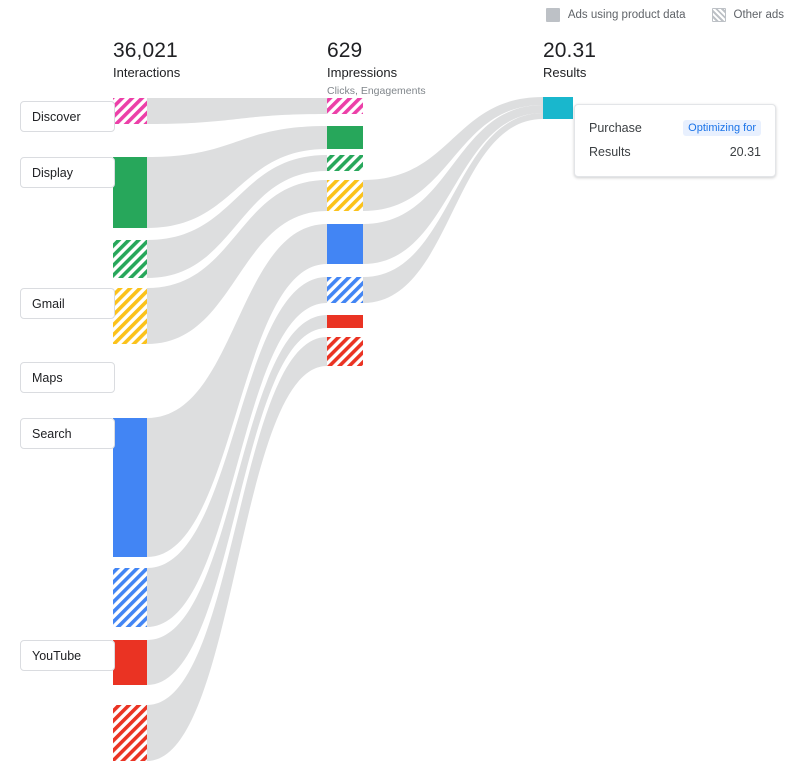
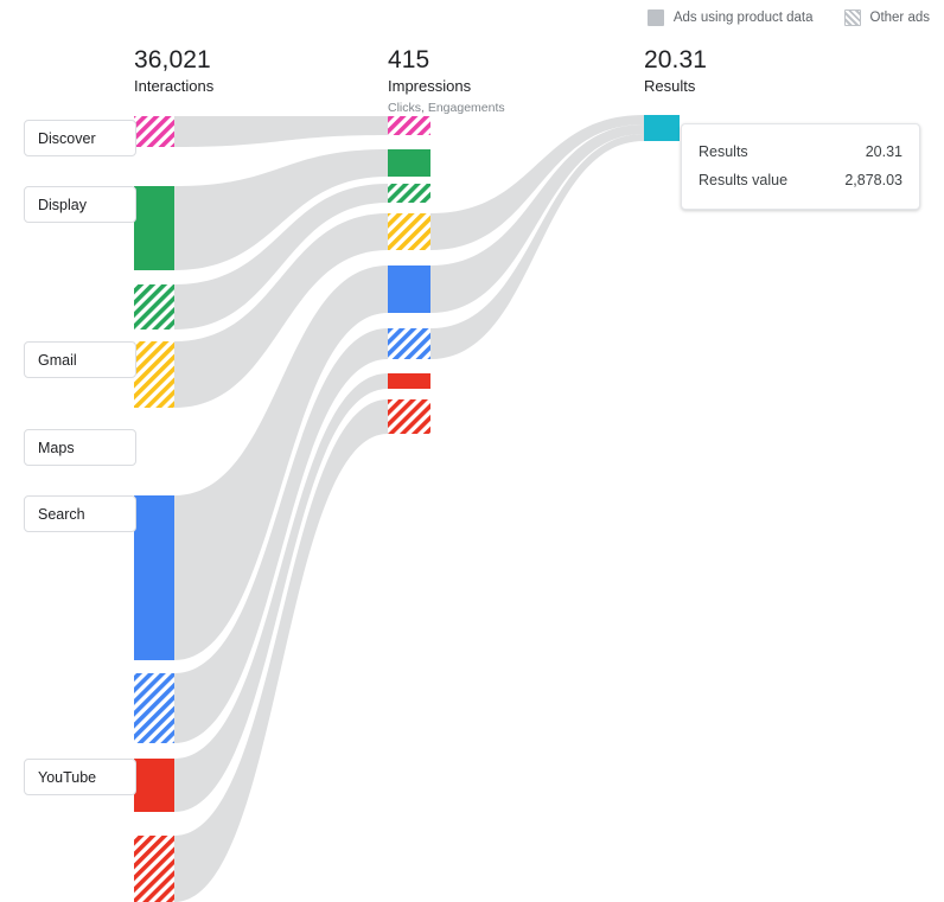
  Ads using product data
  Other ads
  36,021
  Interactions
- 629
+ 415
  Impressions
  Clicks, Engagements
  20.31
  Results
  Discover
  Display
  Gmail
  Maps
  Search
  YouTube
- Purchase
- Optimizing for
  Results
  20.31
+ Results value
+ 2,878.03
